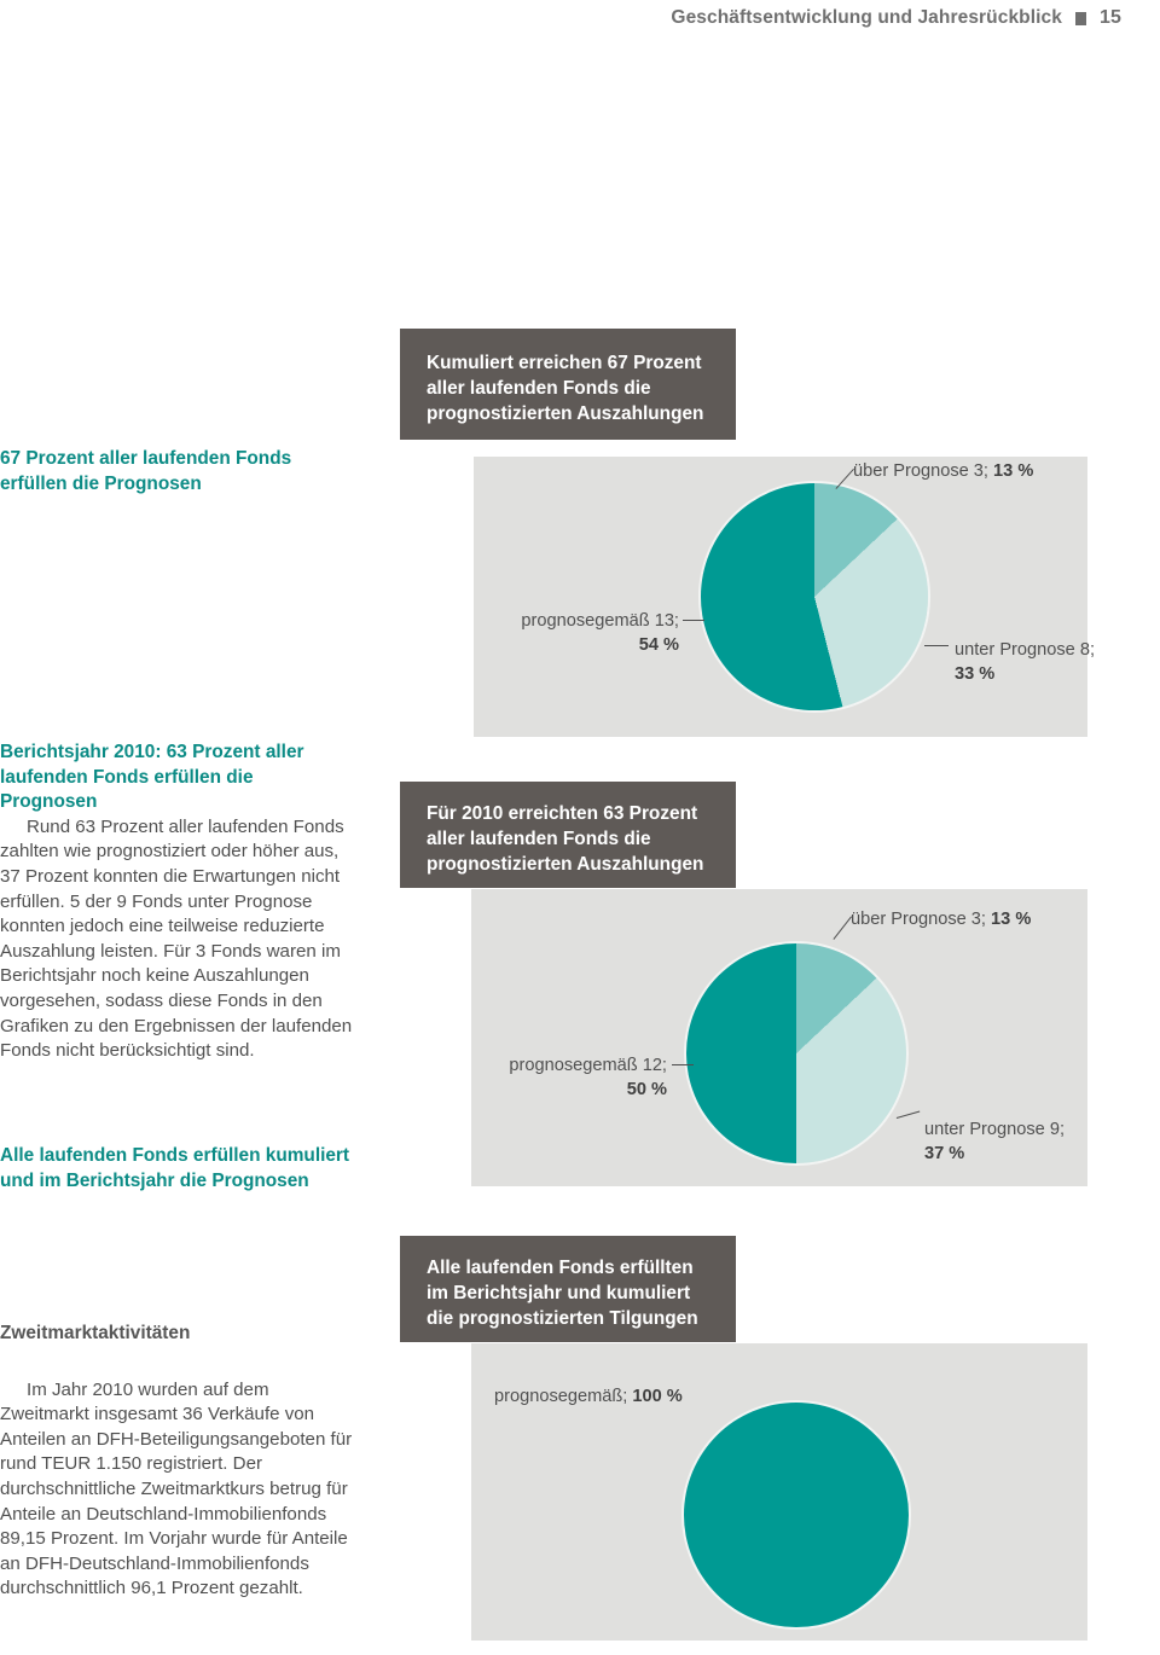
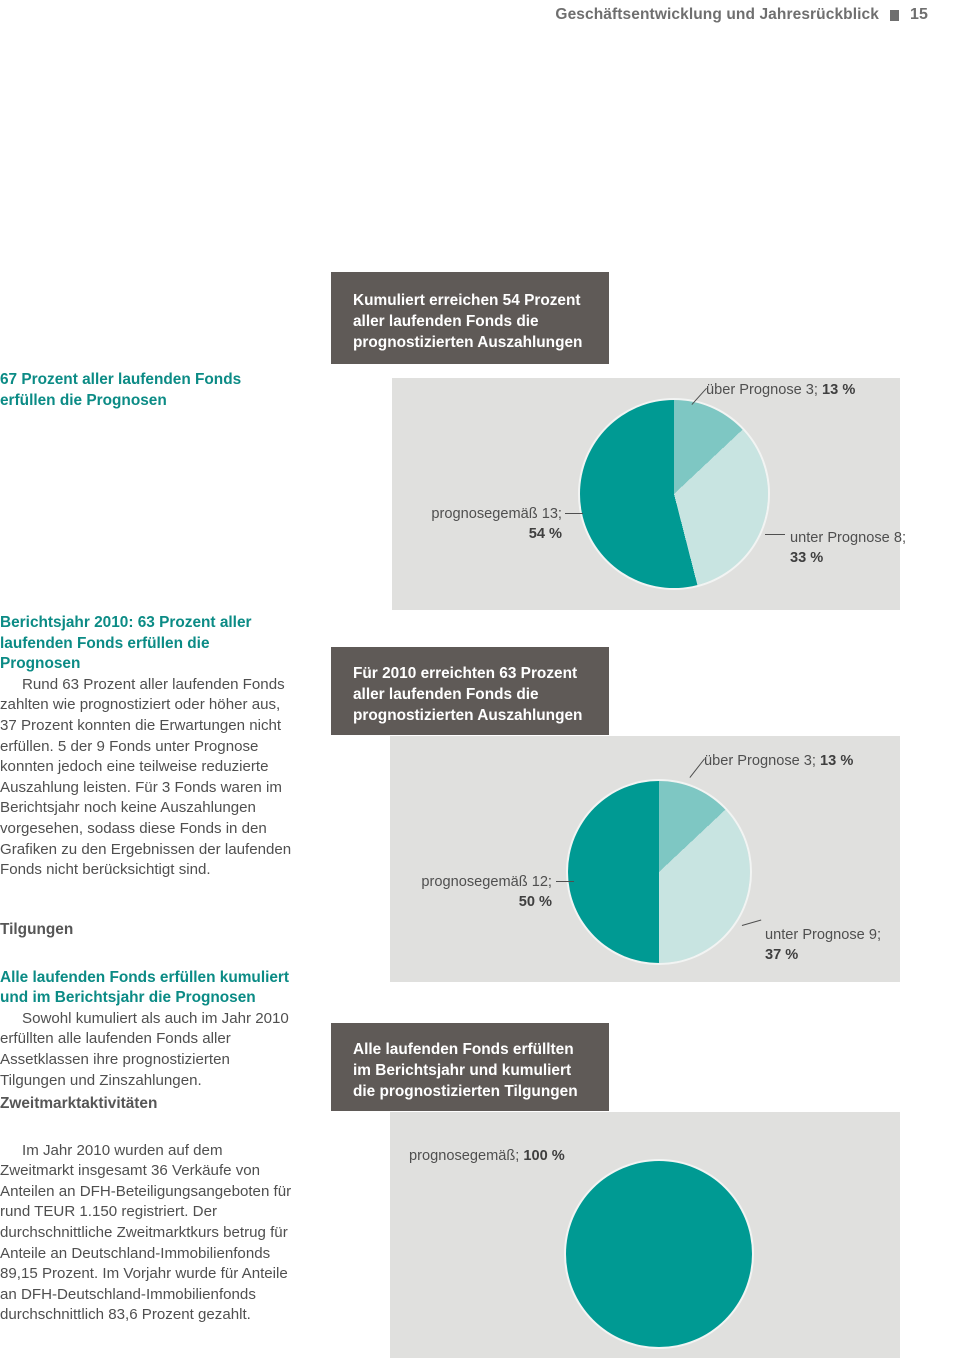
  Geschäftsentwicklung und Jahresrückblick
  15
  67 Prozent aller laufenden Fonds erfüllen die Prognosen
  Berichtsjahr 2010: 63 Prozent aller laufenden Fonds erfüllen die Prognosen
  Rund 63 Prozent aller laufenden Fonds zahlten wie prognostiziert oder höher aus, 37 Prozent konnten die Erwartungen nicht erfüllen. 5 der 9 Fonds unter Prognose konnten jedoch eine teilweise reduzierte Auszahlung leisten. Für 3 Fonds waren im Berichtsjahr noch keine Auszahlungen vorgesehen, sodass diese Fonds in den Grafiken zu den Ergebnissen der laufenden Fonds nicht berücksichtigt sind.
+ Tilgungen
  Alle laufenden Fonds erfüllen kumuliert und im Berichtsjahr die Prognosen
+ Sowohl kumuliert als auch im Jahr 2010 erfüllten alle laufenden Fonds aller Assetklassen ihre prognostizierten Tilgungen und Zinszahlungen.
  Zweitmarktaktivitäten
- Im Jahr 2010 wurden auf dem Zweitmarkt insgesamt 36 Verkäufe von Anteilen an DFH-Beteiligungsangeboten für rund TEUR 1.150 registriert. Der durchschnittliche Zweitmarktkurs betrug für Anteile an Deutschland-Immobilienfonds 89,15 Prozent. Im Vorjahr wurde für Anteile an DFH-Deutschland-Immobilienfonds durchschnittlich 96,1 Prozent gezahlt.
+ Im Jahr 2010 wurden auf dem Zweitmarkt insgesamt 36 Verkäufe von Anteilen an DFH-Beteiligungsangeboten für rund TEUR 1.150 registriert. Der durchschnittliche Zweitmarktkurs betrug für Anteile an Deutschland-Immobilienfonds 89,15 Prozent. Im Vorjahr wurde für Anteile an DFH-Deutschland-Immobilienfonds durchschnittlich 83,6 Prozent gezahlt.
- Kumuliert erreichen 67 Prozent aller laufenden Fonds die prognostizierten Auszahlungen
+ Kumuliert erreichen 54 Prozent aller laufenden Fonds die prognostizierten Auszahlungen
  prognosegemäß 13;
  54 %
  unter Prognose 8;
  33 %
  über Prognose 3; 13 %
  Für 2010 erreichten 63 Prozent aller laufenden Fonds die prognostizierten Auszahlungen
  prognosegemäß 12;
  50 %
  unter Prognose 9;
  37 %
  über Prognose 3; 13 %
  Alle laufenden Fonds erfüllten im Berichtsjahr und kumuliert die prognostizierten Tilgungen
  prognosegemäß; 100 %
